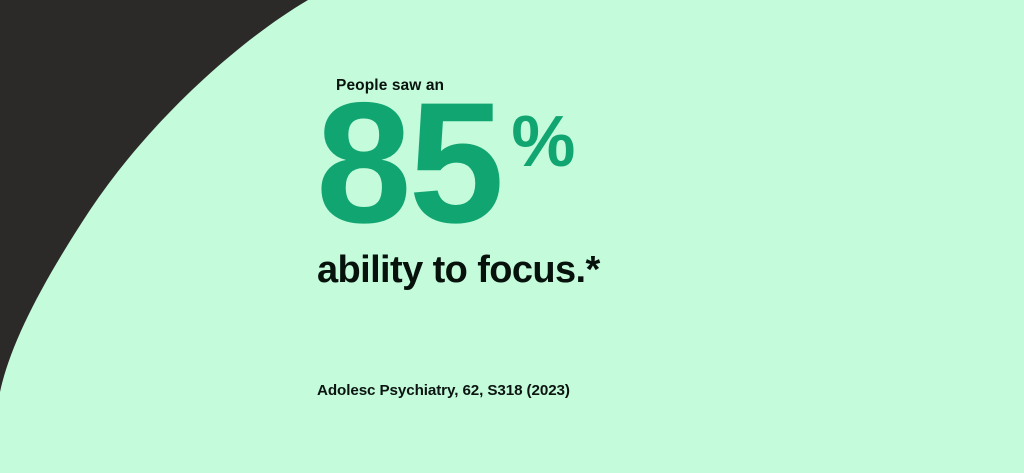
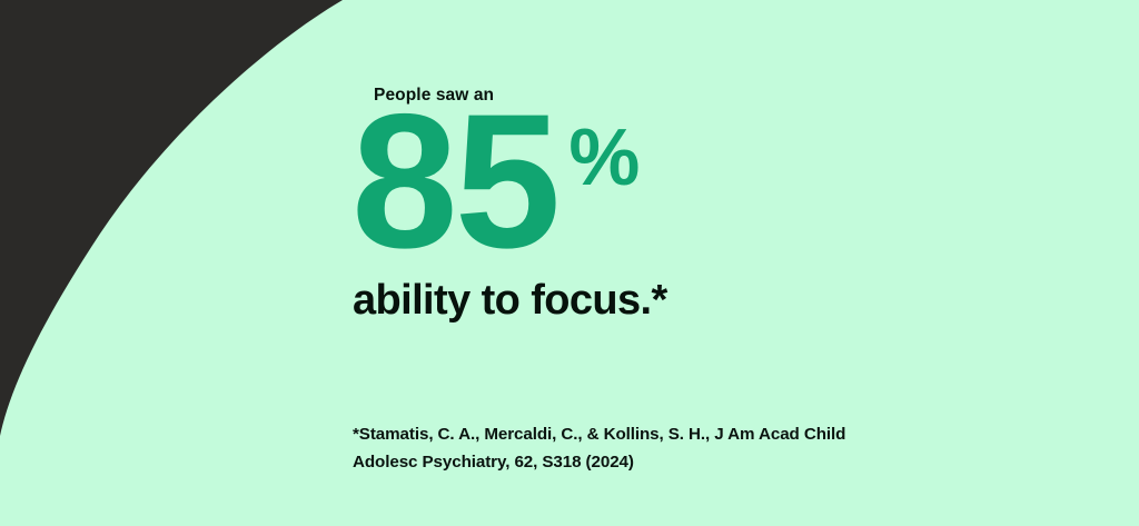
  People saw an
  85
  %
  ability to focus.*
+ *Stamatis, C. A., Mercaldi, C., & Kollins, S. H., J Am Acad Child
- Adolesc Psychiatry, 62, S318 (2023)
+ Adolesc Psychiatry, 62, S318 (2024)
